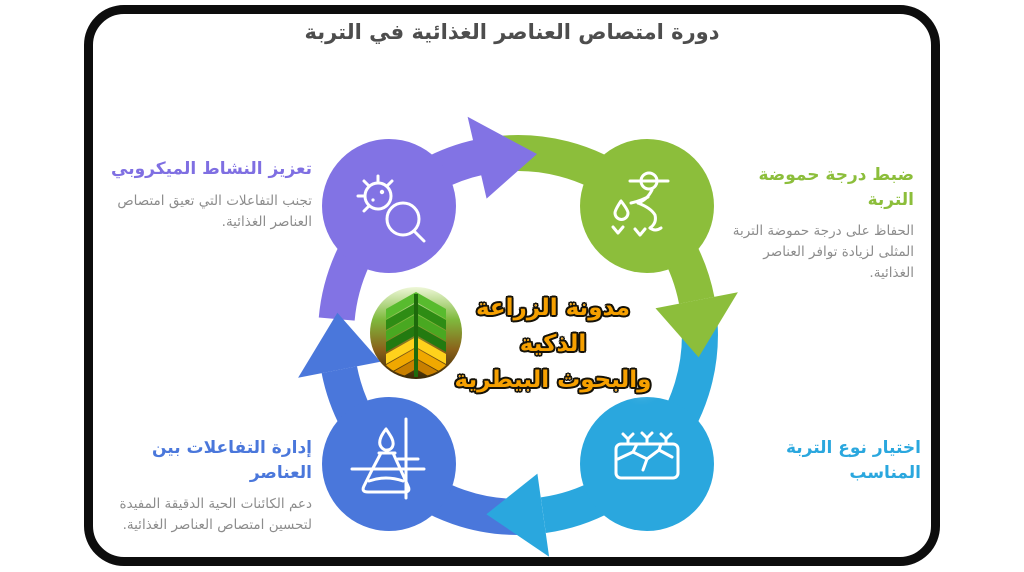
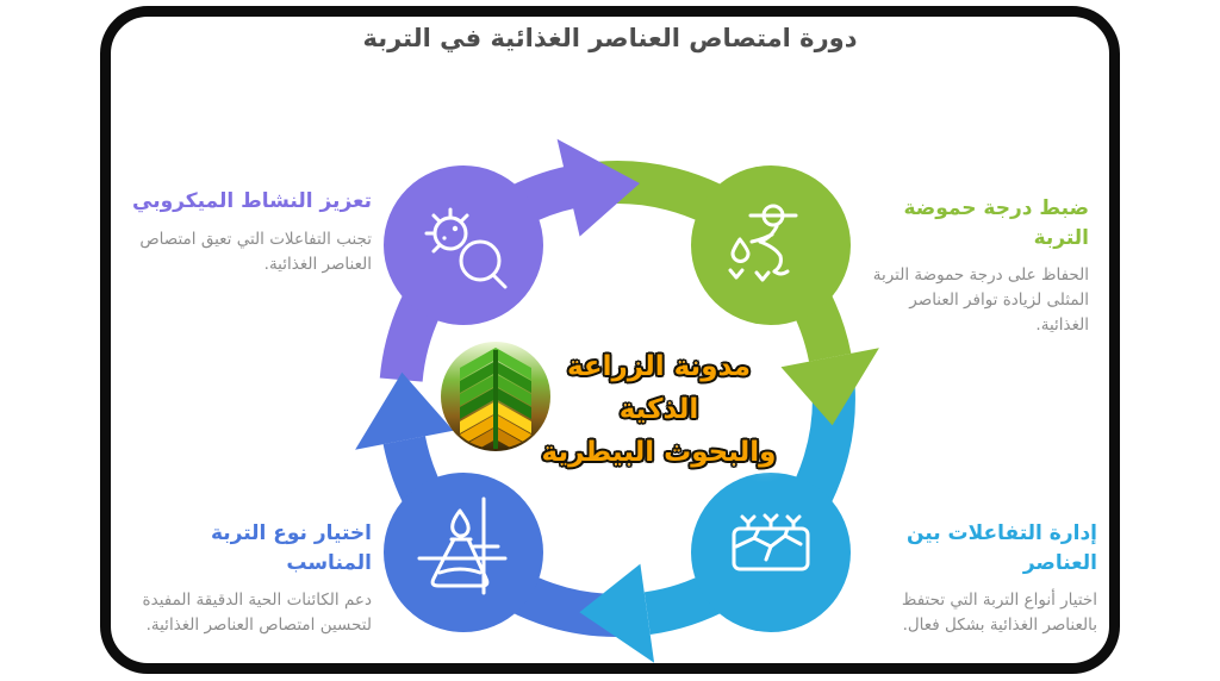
  دورة امتصاص العناصر الغذائية في التربة
  مدونة الزراعة الذكية
  والبحوث البيطرية
  تعزيز النشاط الميكروبي
  تجنب التفاعلات التي تعيق امتصاص العناصر الغذائية.
  ضبط درجة حموضة التربة
  الحفاظ على درجة حموضة التربة المثلى لزيادة توافر العناصر الغذائية.
- اختيار نوع التربة المناسب
+ إدارة التفاعلات بين العناصر
+ اختيار أنواع التربة التي تحتفظ بالعناصر الغذائية بشكل فعال.
- إدارة التفاعلات بين العناصر
+ اختيار نوع التربة المناسب
  دعم الكائنات الحية الدقيقة المفيدة لتحسين امتصاص العناصر الغذائية.
